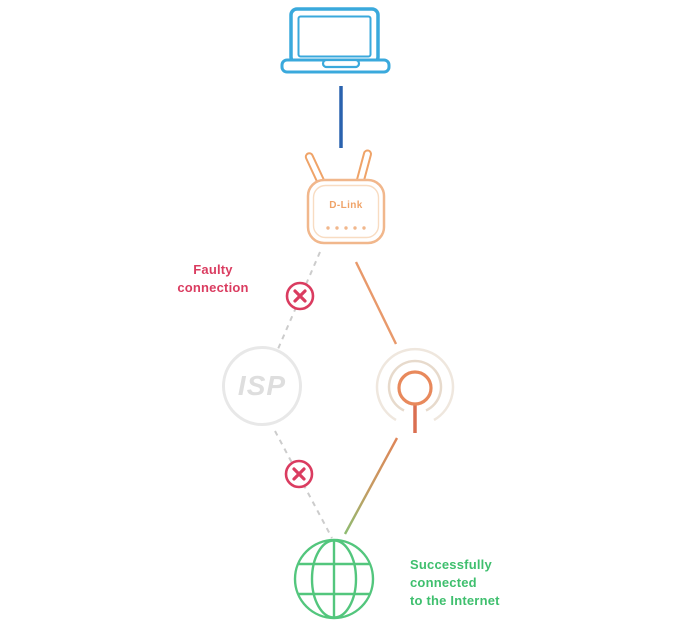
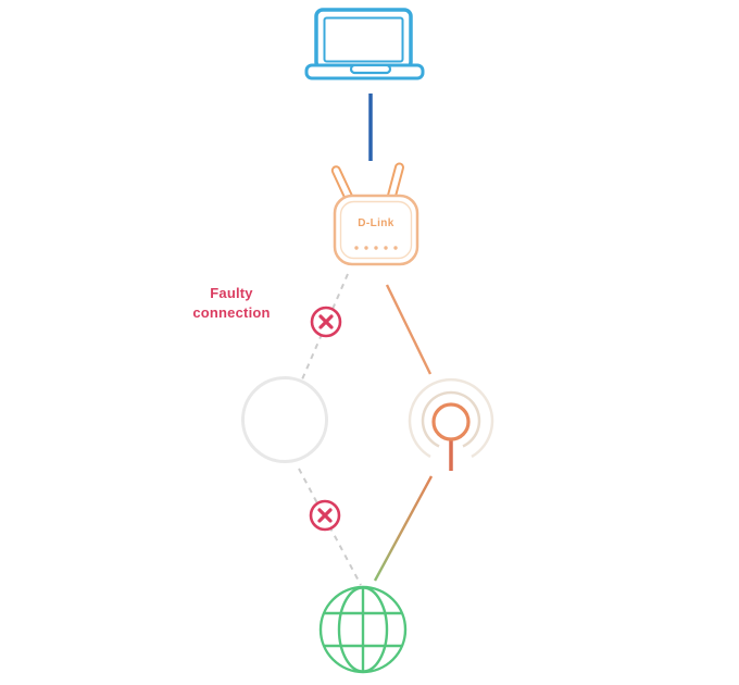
  Faulty
  connection
- Successfully
- connected
- to the Internet
- ISP
  D-Link
